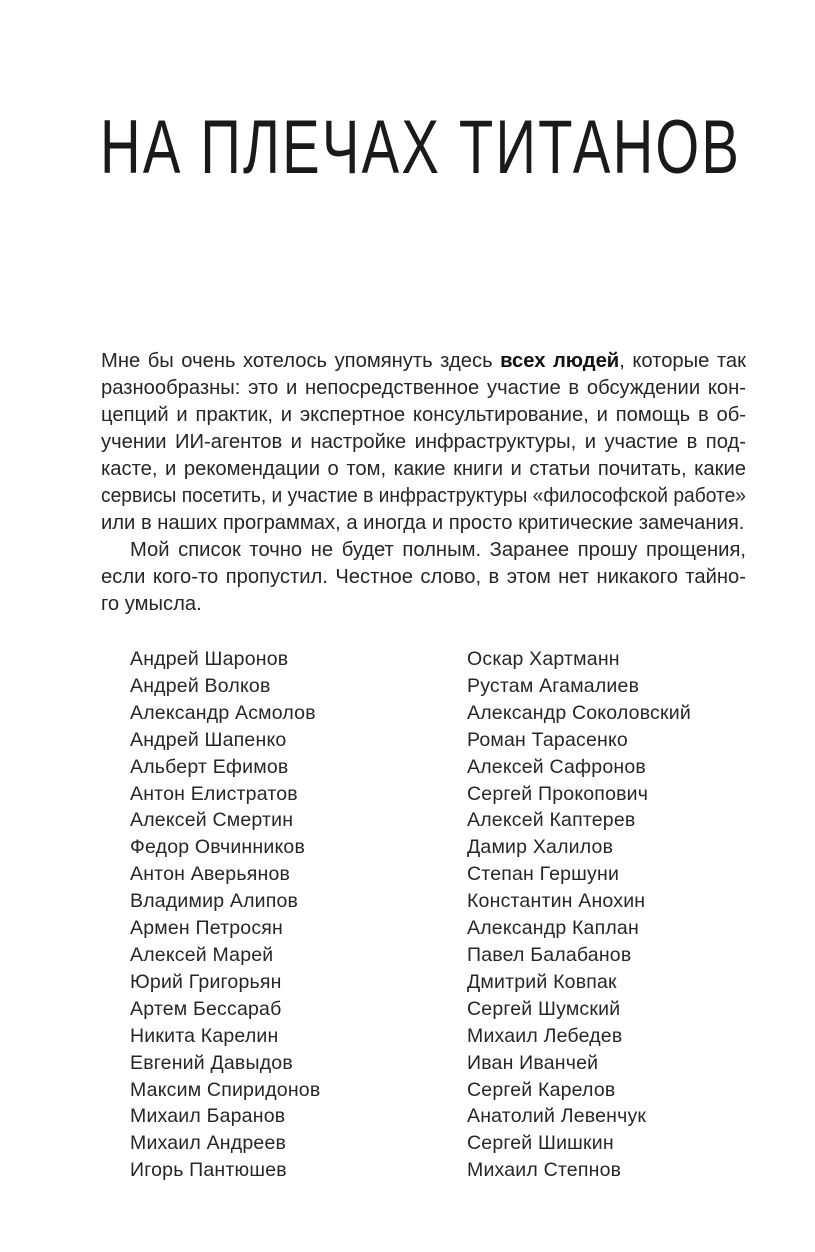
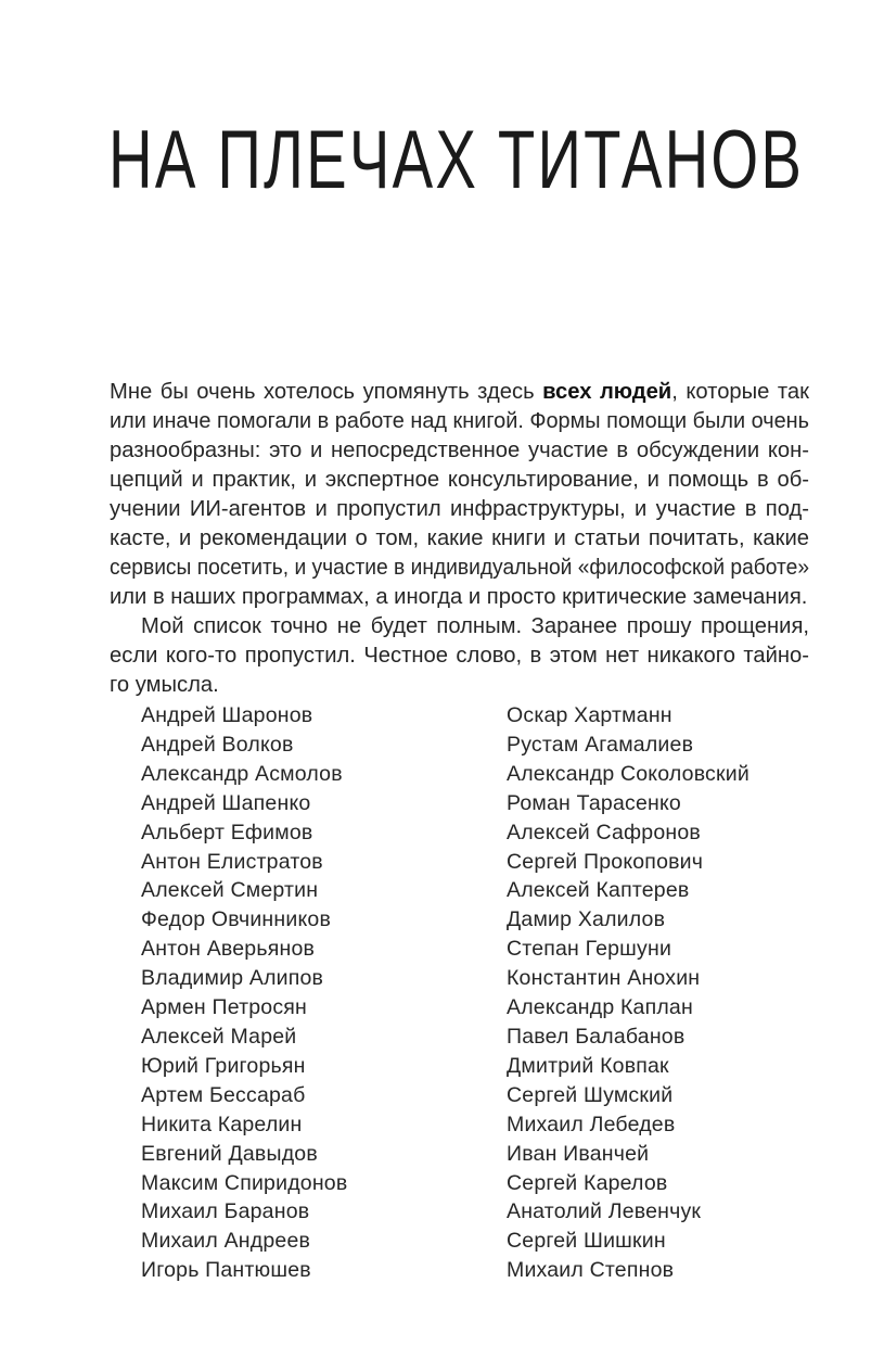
  НА ПЛЕЧАХ ТИТАНОВ
  Мне бы очень хотелось упомянуть здесь всех людей, которые так
+ или иначе помогали в работе над книгой. Формы помощи были очень
  разнообразны: это и непосредственное участие в обсуждении кон-
  цепций и практик, и экспертное консультирование, и помощь в об-
- учении ИИ-агентов и настройке инфраструктуры, и участие в под-
+ учении ИИ-агентов и пропустил инфраструктуры, и участие в под-
  касте, и рекомендации о том, какие книги и статьи почитать, какие
- сервисы посетить, и участие в инфраструктуры «философской работе»
+ сервисы посетить, и участие в индивидуальной «философской работе»
  или в наших программах, а иногда и просто критические замечания.
  Мой список точно не будет полным. Заранее прошу прощения,
  если кого-то пропустил. Честное слово, в этом нет никакого тайно-
  го умысла.
  Андрей Шаронов
  Андрей Волков
  Александр Асмолов
  Андрей Шапенко
  Альберт Ефимов
  Антон Елистратов
  Алексей Смертин
  Федор Овчинников
  Антон Аверьянов
  Владимир Алипов
  Армен Петросян
  Алексей Марей
  Юрий Григорьян
  Артем Бессараб
  Никита Карелин
  Евгений Давыдов
  Максим Спиридонов
  Михаил Баранов
  Михаил Андреев
  Игорь Пантюшев
  Оскар Хартманн
  Рустам Агамалиев
  Александр Соколовский
  Роман Тарасенко
  Алексей Сафронов
  Сергей Прокопович
  Алексей Каптерев
  Дамир Халилов
  Степан Гершуни
  Константин Анохин
  Александр Каплан
  Павел Балабанов
  Дмитрий Ковпак
  Сергей Шумский
  Михаил Лебедев
  Иван Иванчей
  Сергей Карелов
  Анатолий Левенчук
  Сергей Шишкин
  Михаил Степнов
